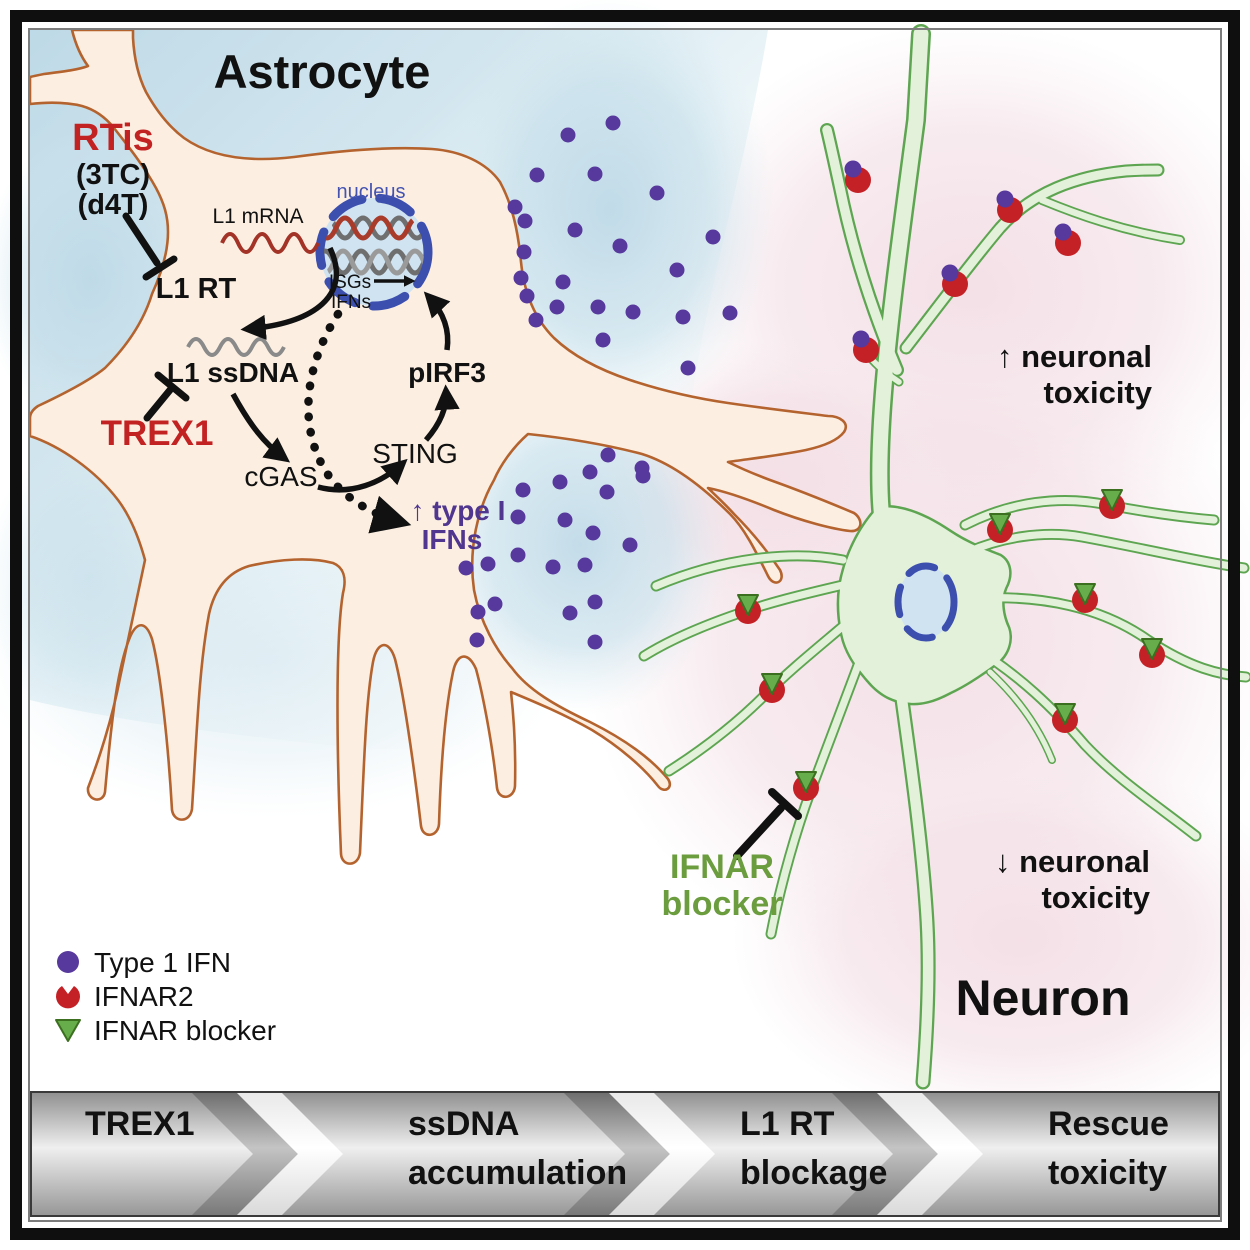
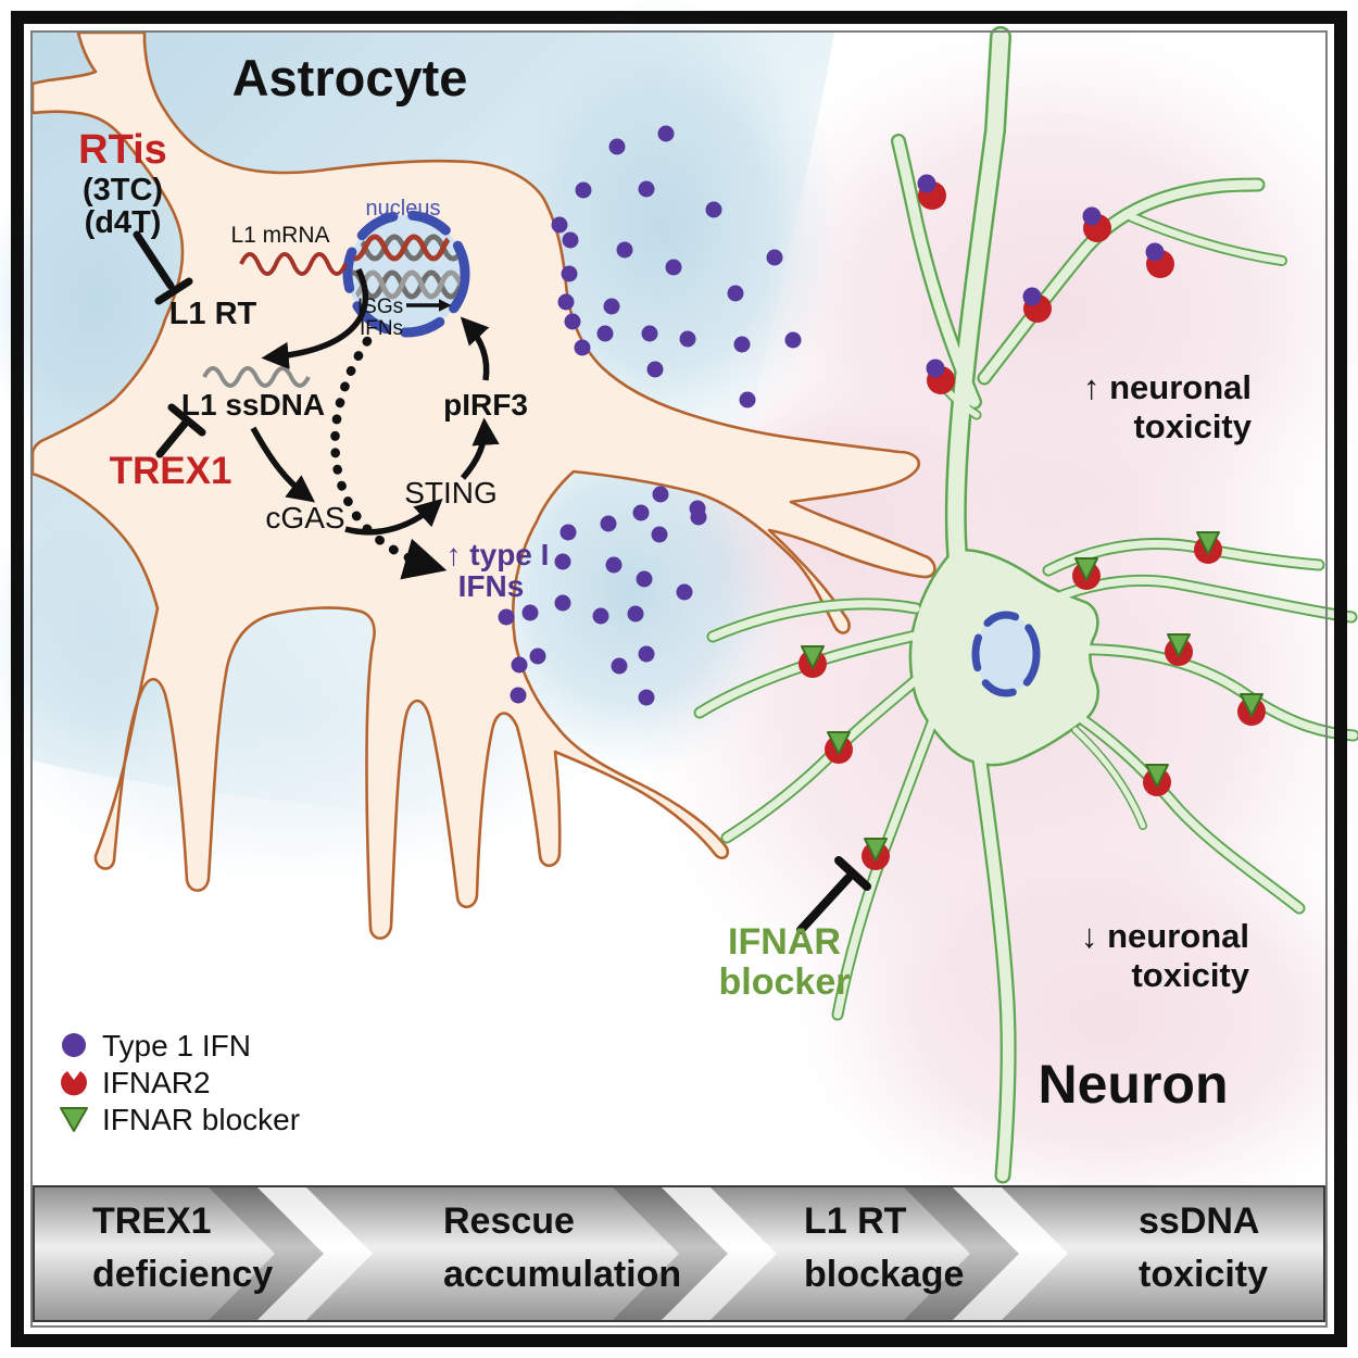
  ISGs
  IFNs
  nucleus
  RTis
  (3TC)
  (d4T)
  L1 RT
  L1 mRNA
  L1 ssDNA
  TREX1
  cGAS
  STING
  pIRF3
  ↑ type I
  IFNs
  Astrocyte
  IFNAR
  blocker
  ↑ neuronal
  toxicity
  ↓ neuronal
  toxicity
  Neuron
  Type 1 IFN
  IFNAR2
  IFNAR blocker
  TREX1
+ deficiency
- ssDNA
+ Rescue
  accumulation
  L1 RT
  blockage
- Rescue
+ ssDNA
  toxicity
